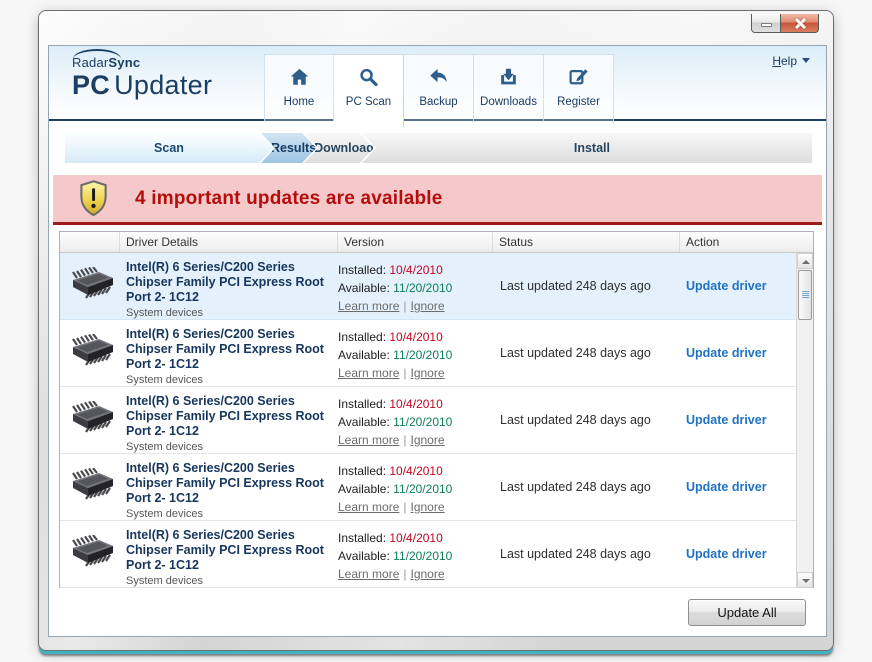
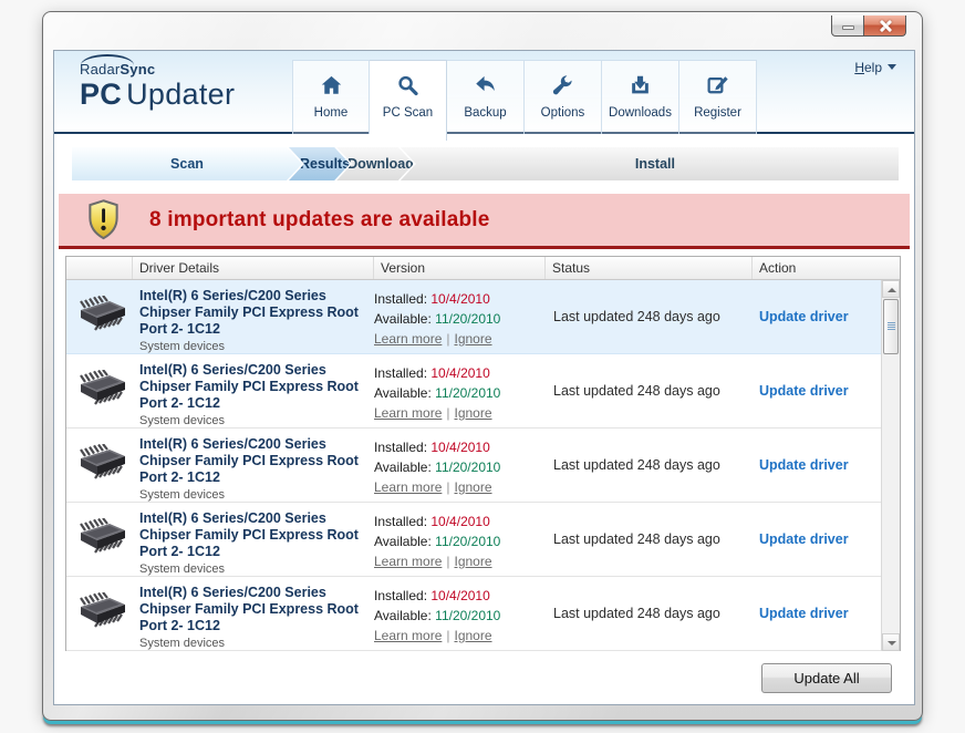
  RadarSync
  PC Updater
  Home
  PC Scan
  Backup
+ Options
  Downloads
  Register
  Help
  Scan
  Results
  Download
  Install
- 4 important updates are available
+ 8 important updates are available
  Driver Details
  Version
  Status
  Action
  Intel(R) 6 Series/C200 Series Chipser Family PCI Express Root Port 2- 1C12
  System devices
  Installed: 10/4/2010
  Available: 11/20/2010
  Learn more | Ignore
  Last updated 248 days ago
  Update driver
  Intel(R) 6 Series/C200 Series Chipser Family PCI Express Root Port 2- 1C12
  System devices
  Installed: 10/4/2010
  Available: 11/20/2010
  Learn more | Ignore
  Last updated 248 days ago
  Update driver
  Intel(R) 6 Series/C200 Series Chipser Family PCI Express Root Port 2- 1C12
  System devices
  Installed: 10/4/2010
  Available: 11/20/2010
  Learn more | Ignore
  Last updated 248 days ago
  Update driver
  Intel(R) 6 Series/C200 Series Chipser Family PCI Express Root Port 2- 1C12
  System devices
  Installed: 10/4/2010
  Available: 11/20/2010
  Learn more | Ignore
  Last updated 248 days ago
  Update driver
  Intel(R) 6 Series/C200 Series Chipser Family PCI Express Root Port 2- 1C12
  System devices
  Installed: 10/4/2010
  Available: 11/20/2010
  Learn more | Ignore
  Last updated 248 days ago
  Update driver
  Update All
